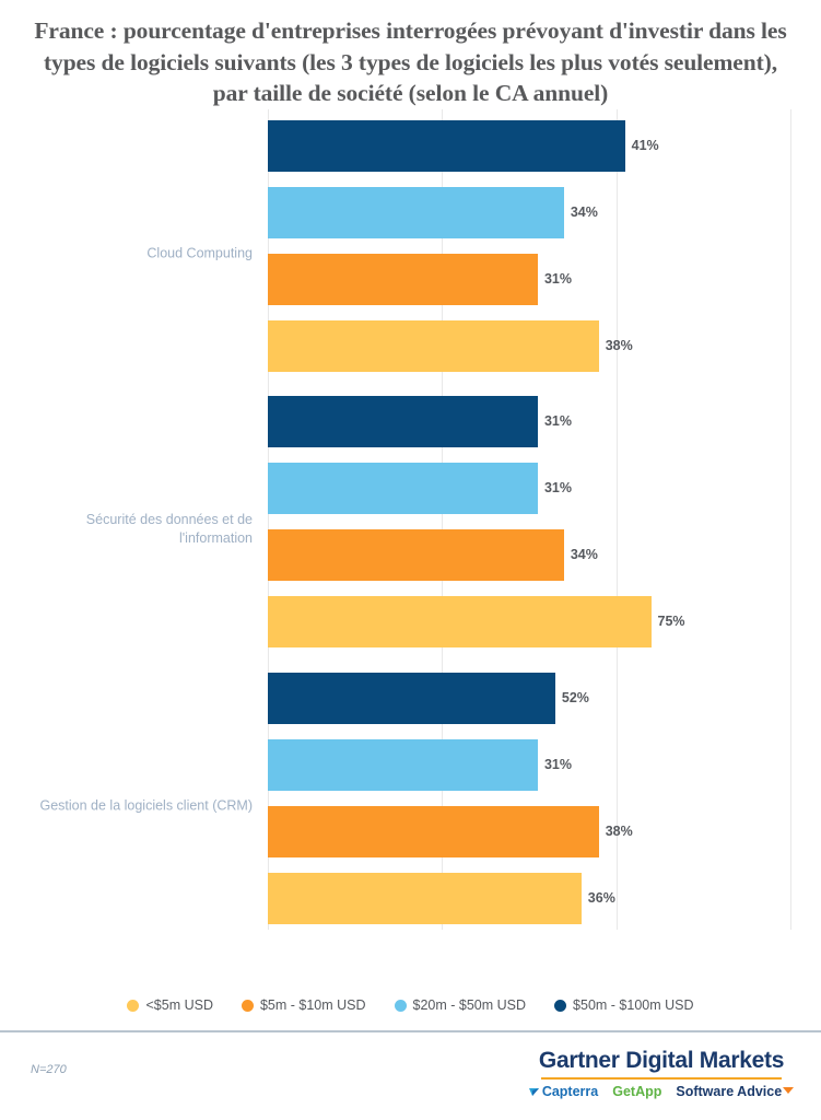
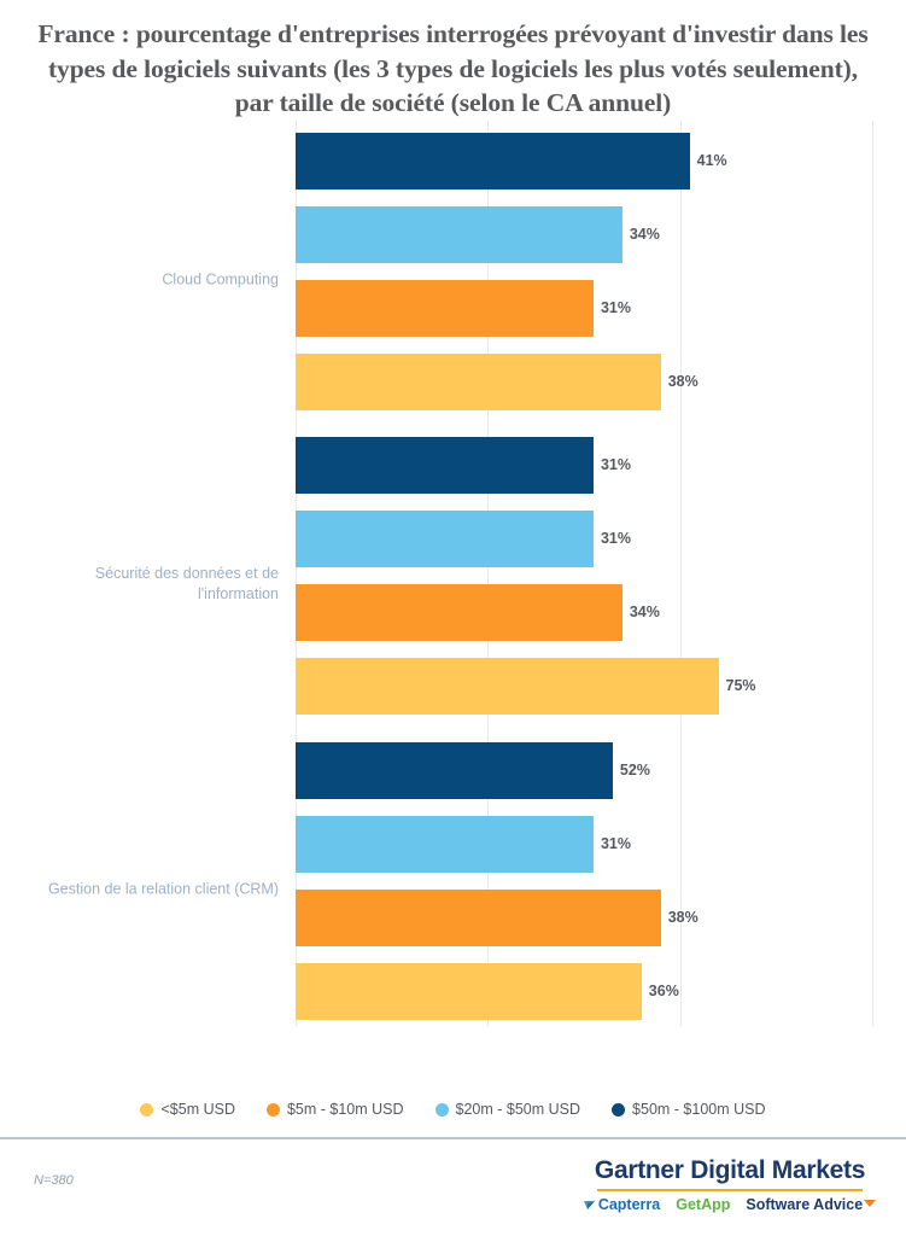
  France : pourcentage d'entreprises interrogées prévoyant d'investir dans les types de logiciels suivants (les 3 types de logiciels les plus votés seulement), par taille de société (selon le CA annuel)
  Cloud Computing
  41%
  34%
  31%
  38%
  Sécurité des données et de l'information
  31%
  31%
  34%
  75%
- Gestion de la logiciels client (CRM)
+ Gestion de la relation client (CRM)
  52%
  31%
  38%
  36%
  <$5m USD
  $5m - $10m USD
  $20m - $50m USD
  $50m - $100m USD
- N=270
+ N=380
  Gartner Digital Markets
  Capterra
  GetApp
  Software Advice
